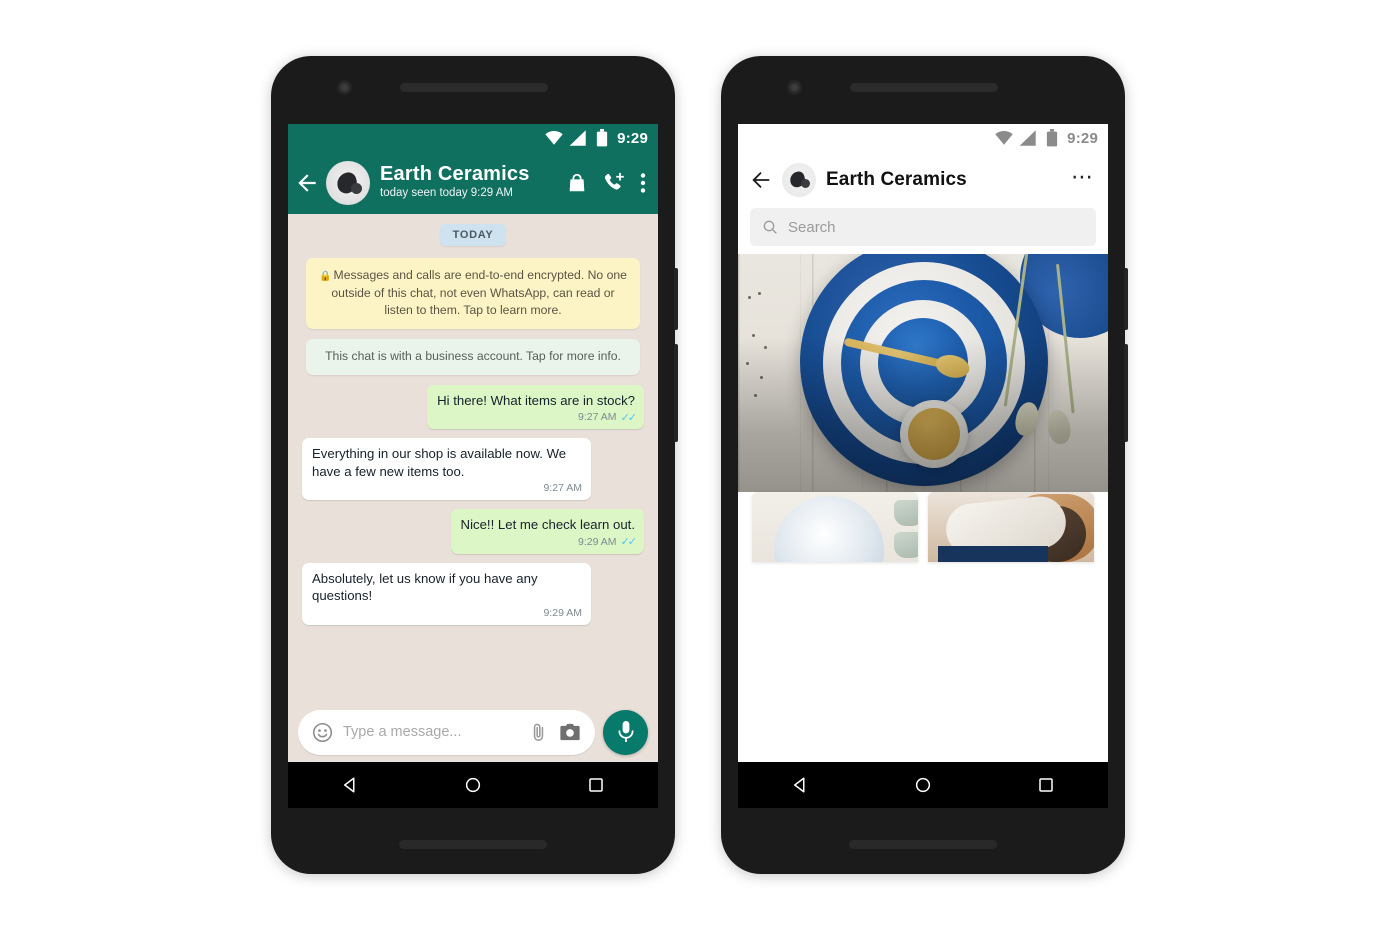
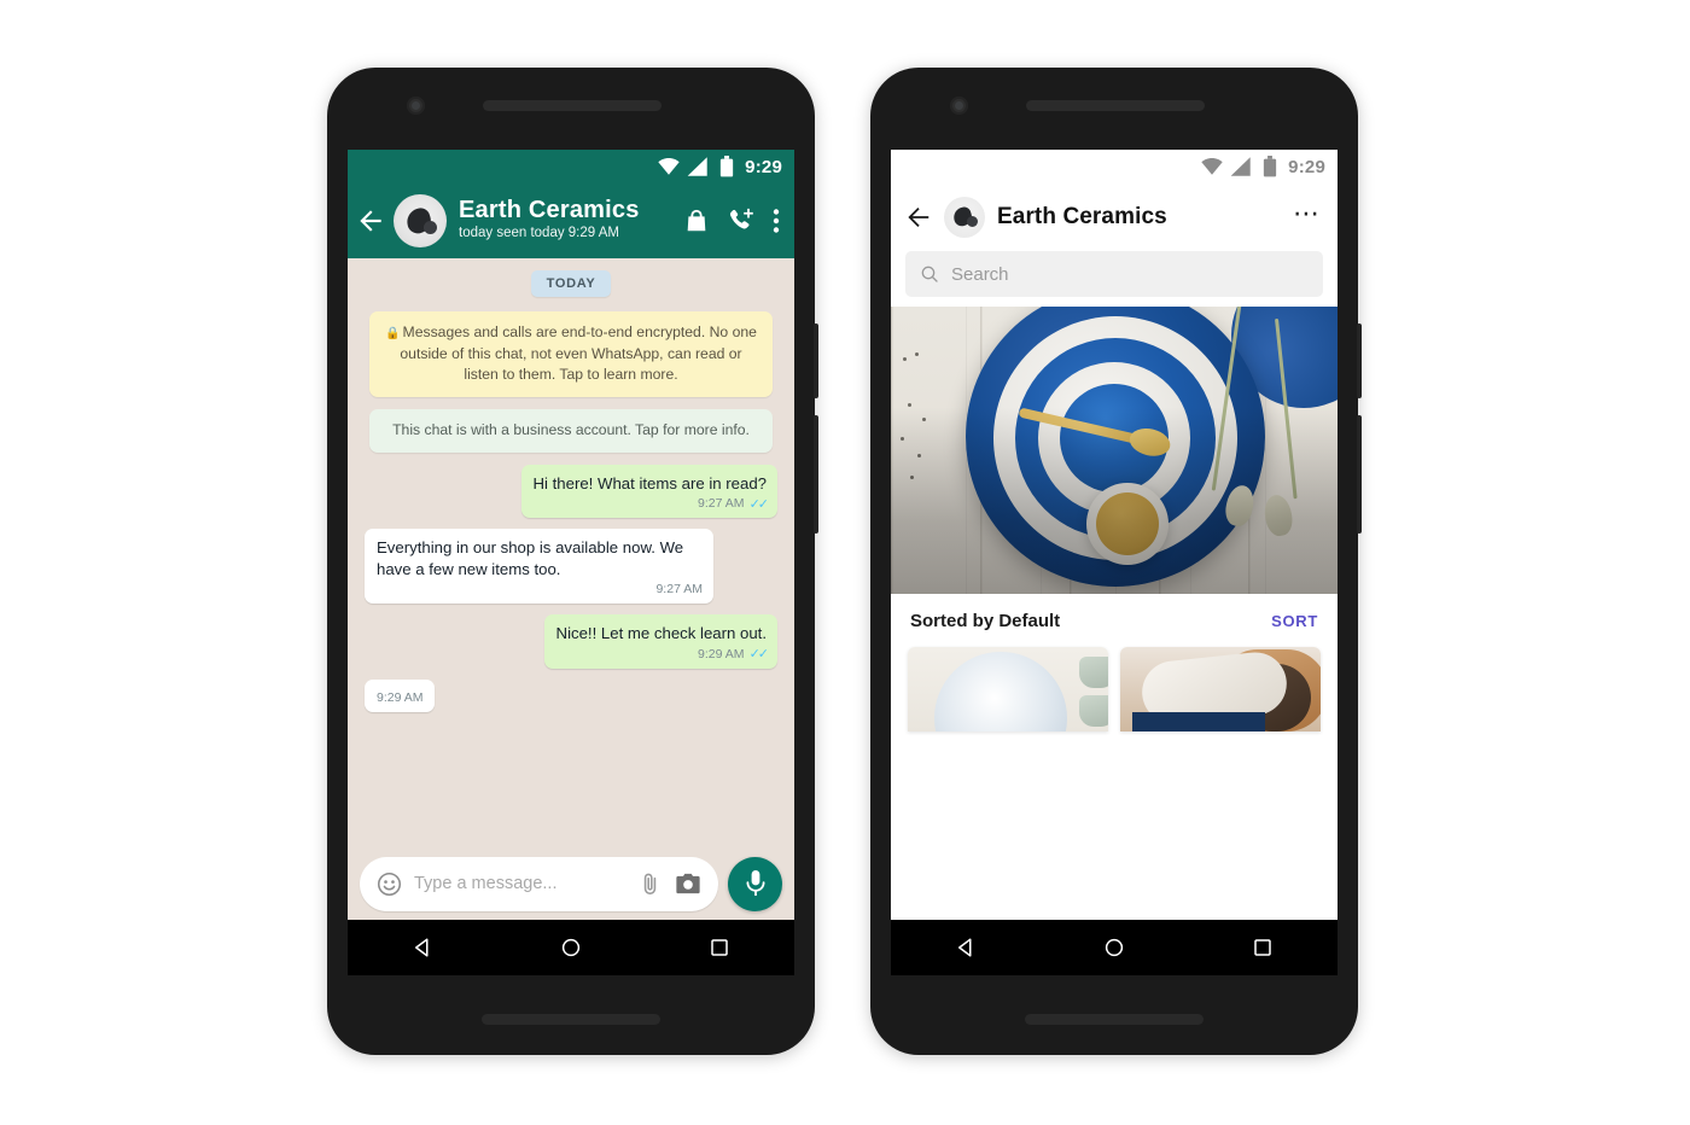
  9:29
  Earth Ceramics
  today seen today 9:29 AM
  TODAY
  🔒 Messages and calls are end-to-end encrypted. No one outside of this chat, not even WhatsApp, can read or listen to them. Tap to learn more.
  This chat is with a business account. Tap for more info.
- Hi there! What items are in stock?
+ Hi there! What items are in read?
  9:27 AM
  ✓✓
  Everything in our shop is available now. We have a few new items too.
  9:27 AM
  Nice!! Let me check learn out.
  9:29 AM
  ✓✓
- Absolutely, let us know if you have any questions!
  9:29 AM
  Type a message...
  9:29
  Earth Ceramics
  ⋯
  Search
+ Sorted by Default
+ SORT
